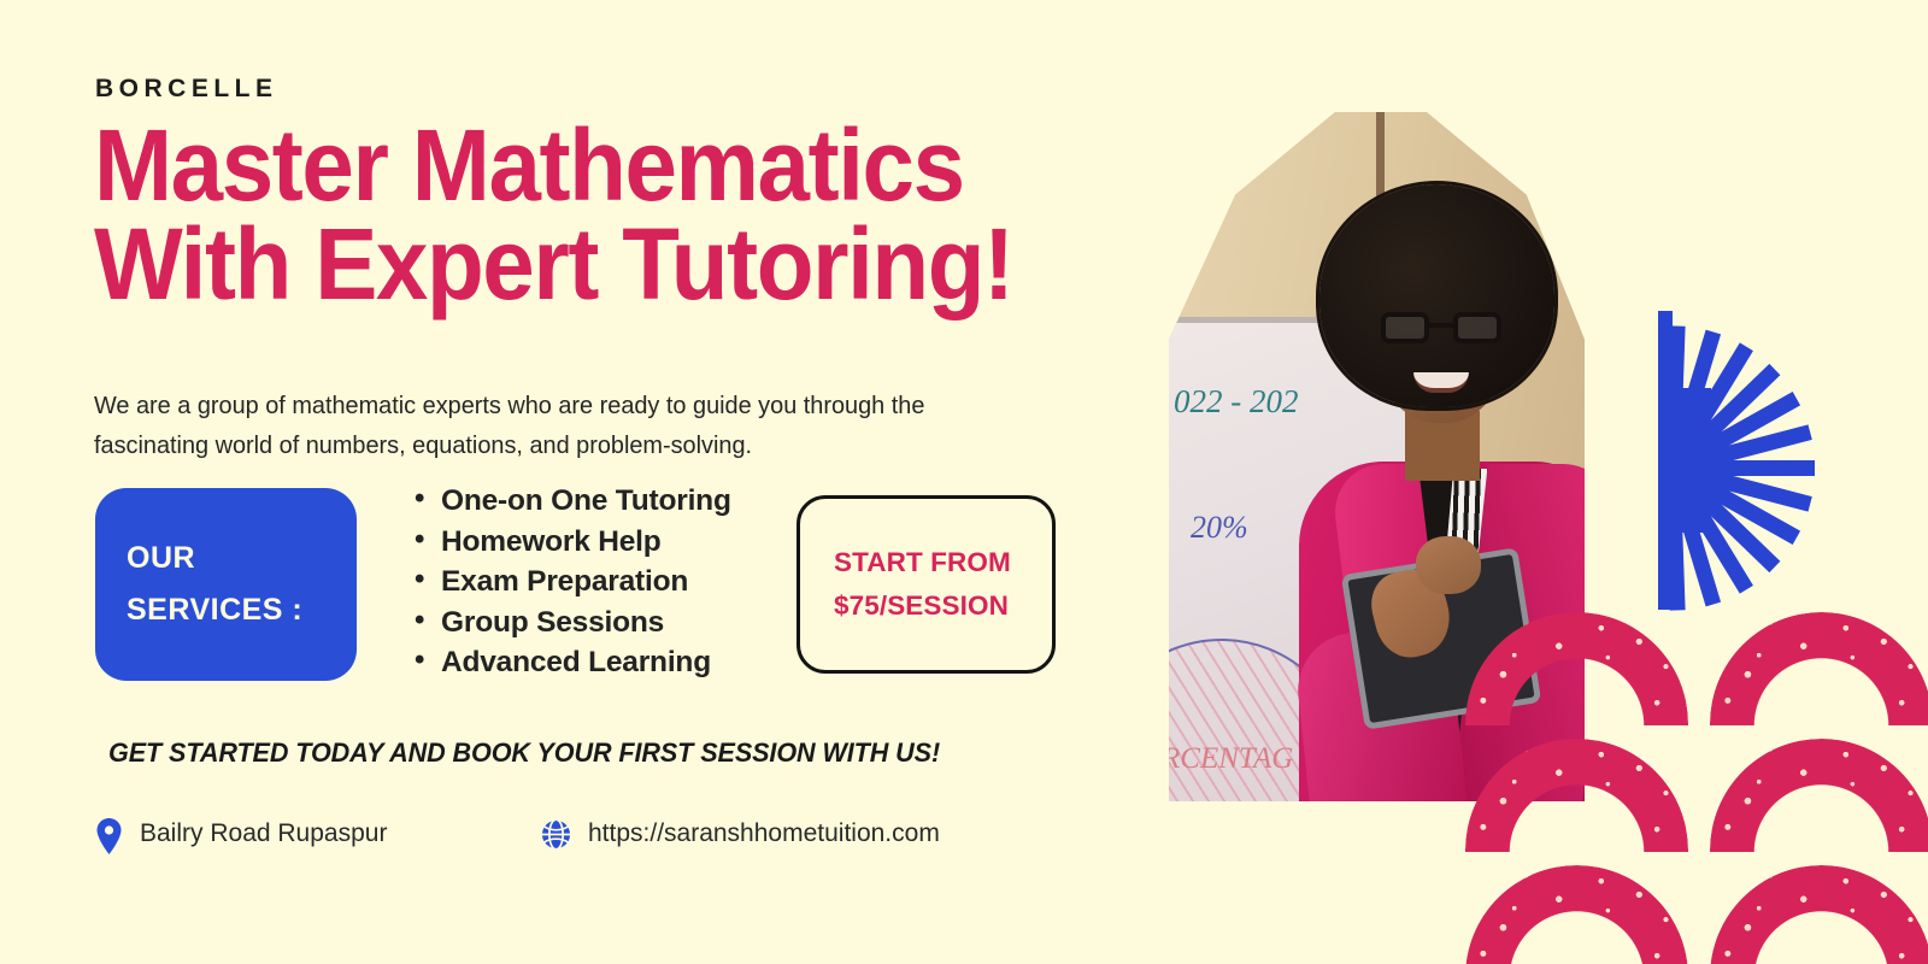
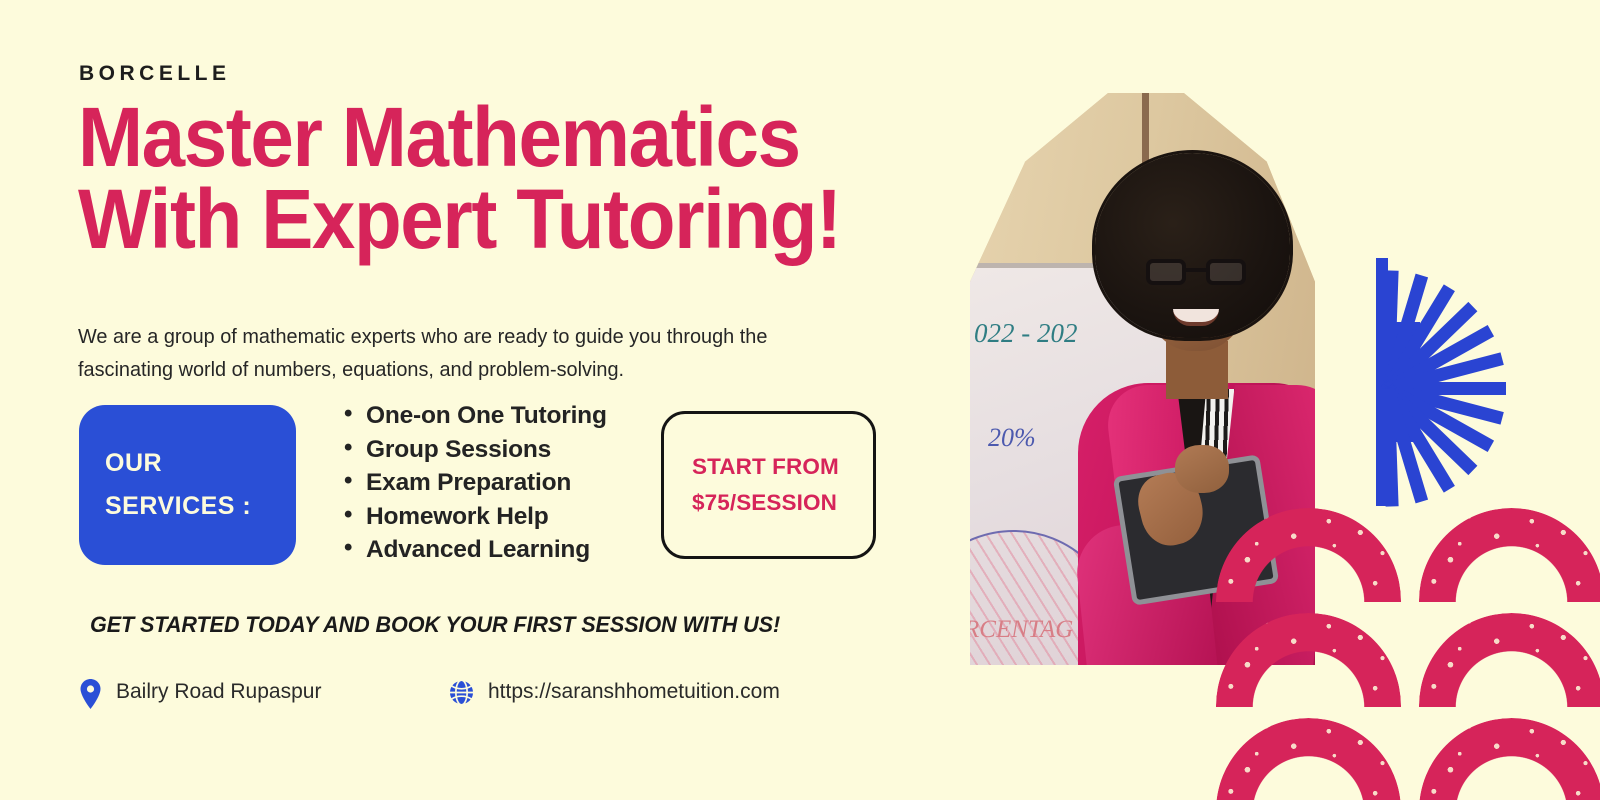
  BORCELLE
  Master Mathematics
  With Expert Tutoring!
  We are a group of mathematic experts who are ready to guide you through the fascinating world of numbers, equations, and problem-solving.
  OUR
  SERVICES :
  One-on One Tutoring
- Homework Help
+ Group Sessions
  Exam Preparation
- Group Sessions
+ Homework Help
  Advanced Learning
  START FROM
  $75/SESSION
  GET STARTED TODAY AND BOOK YOUR FIRST SESSION WITH US!
  Bailry Road Rupaspur
  https://saranshhometuition.com
  022 - 202
  20%
  RCENTAG
